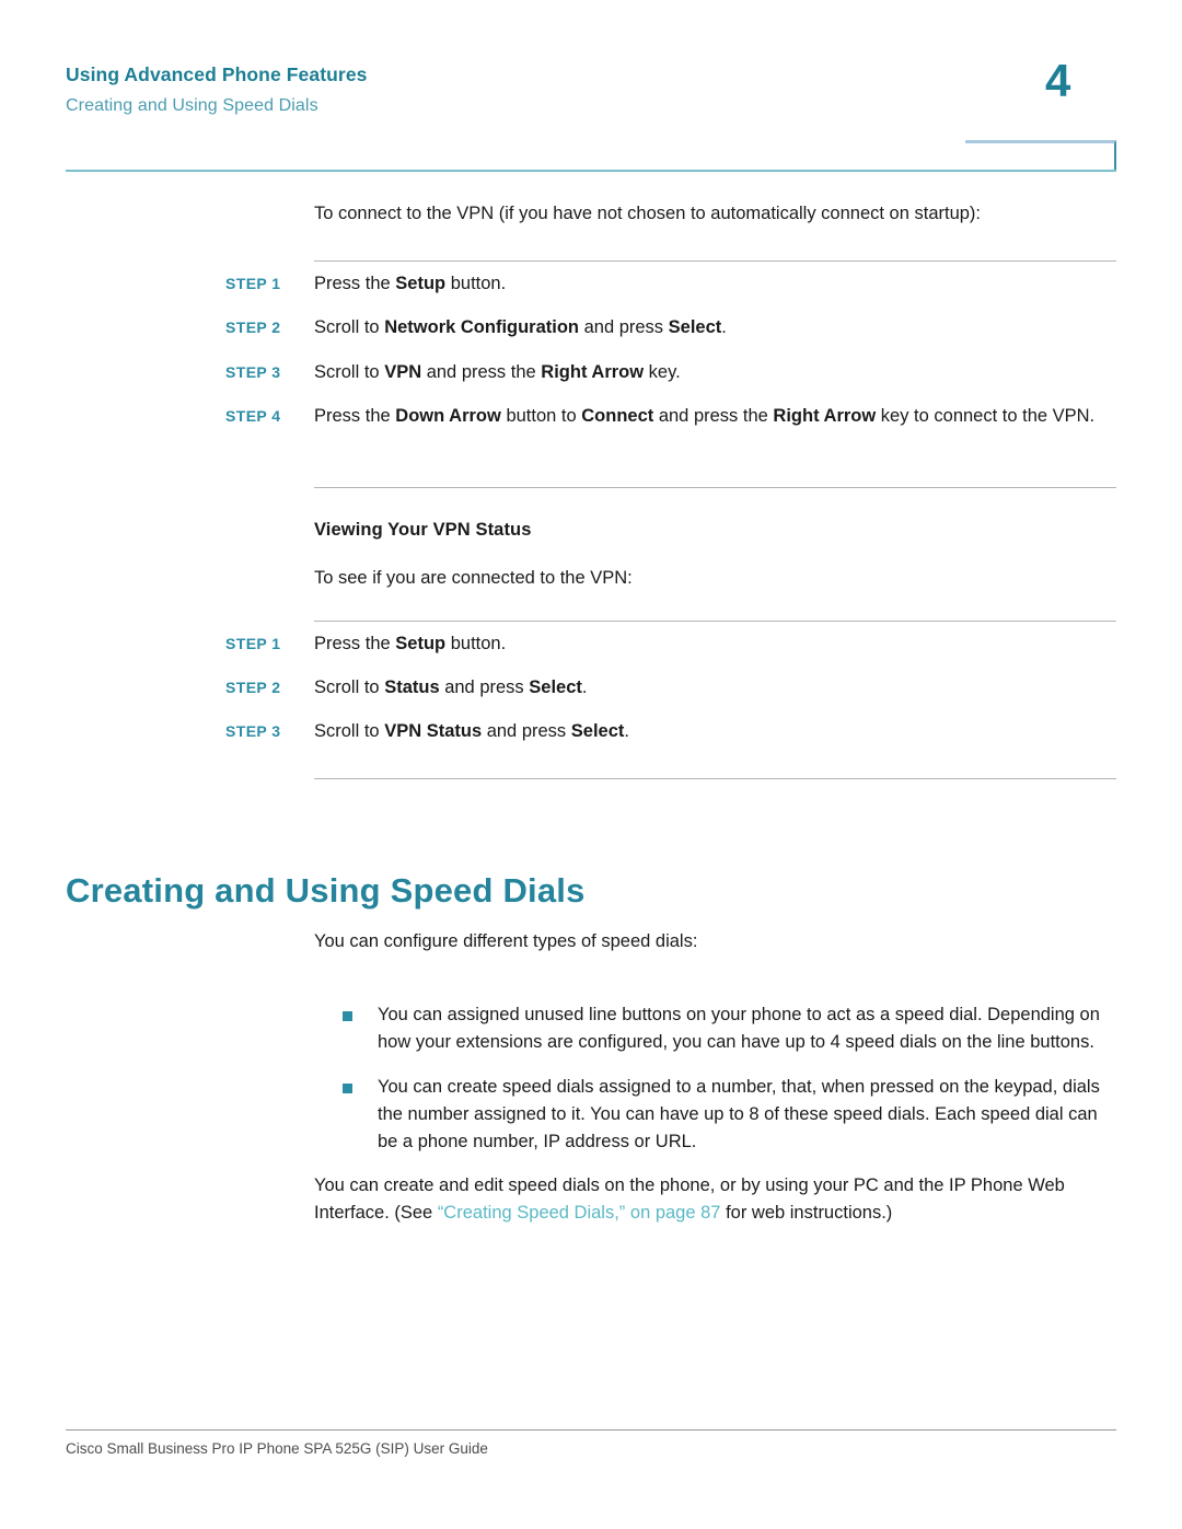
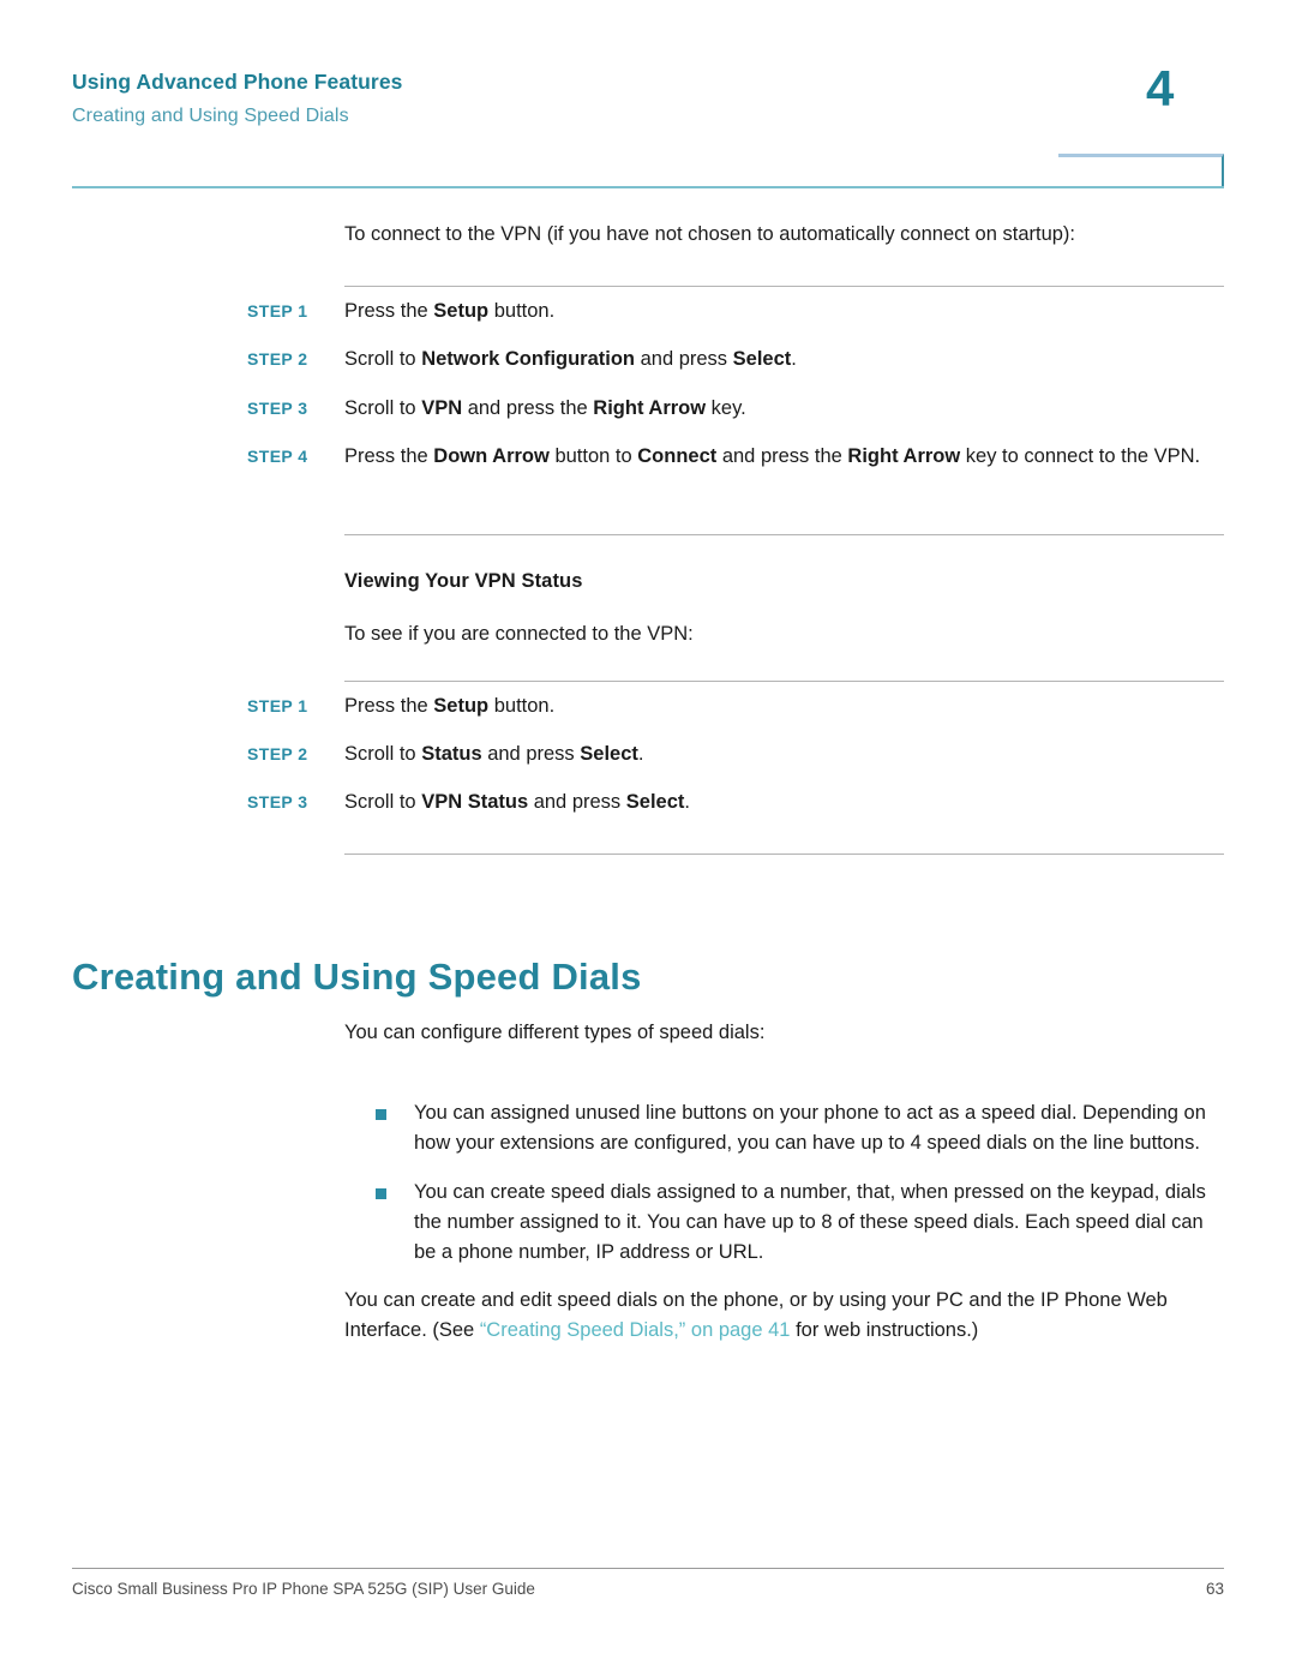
  Using Advanced Phone Features
  Creating and Using Speed Dials
  4
  To connect to the VPN (if you have not chosen to automatically connect on startup):
  STEP 1
  Press the Setup button.
  STEP 2
  Scroll to Network Configuration and press Select.
  STEP 3
  Scroll to VPN and press the Right Arrow key.
  STEP 4
  Press the Down Arrow button to Connect and press the Right Arrow key to connect to the VPN.
  Viewing Your VPN Status
  To see if you are connected to the VPN:
  STEP 1
  Press the Setup button.
  STEP 2
  Scroll to Status and press Select.
  STEP 3
  Scroll to VPN Status and press Select.
  Creating and Using Speed Dials
  You can configure different types of speed dials:
  You can assigned unused line buttons on your phone to act as a speed dial. Depending on how your extensions are configured, you can have up to 4 speed dials on the line buttons.
  You can create speed dials assigned to a number, that, when pressed on the keypad, dials the number assigned to it. You can have up to 8 of these speed dials. Each speed dial can be a phone number, IP address or URL.
- You can create and edit speed dials on the phone, or by using your PC and the IP Phone Web Interface. (See “Creating Speed Dials,” on page 87 for web instructions.)
+ You can create and edit speed dials on the phone, or by using your PC and the IP Phone Web Interface. (See “Creating Speed Dials,” on page 41 for web instructions.)
  Cisco Small Business Pro IP Phone SPA 525G (SIP) User Guide
+ 63
